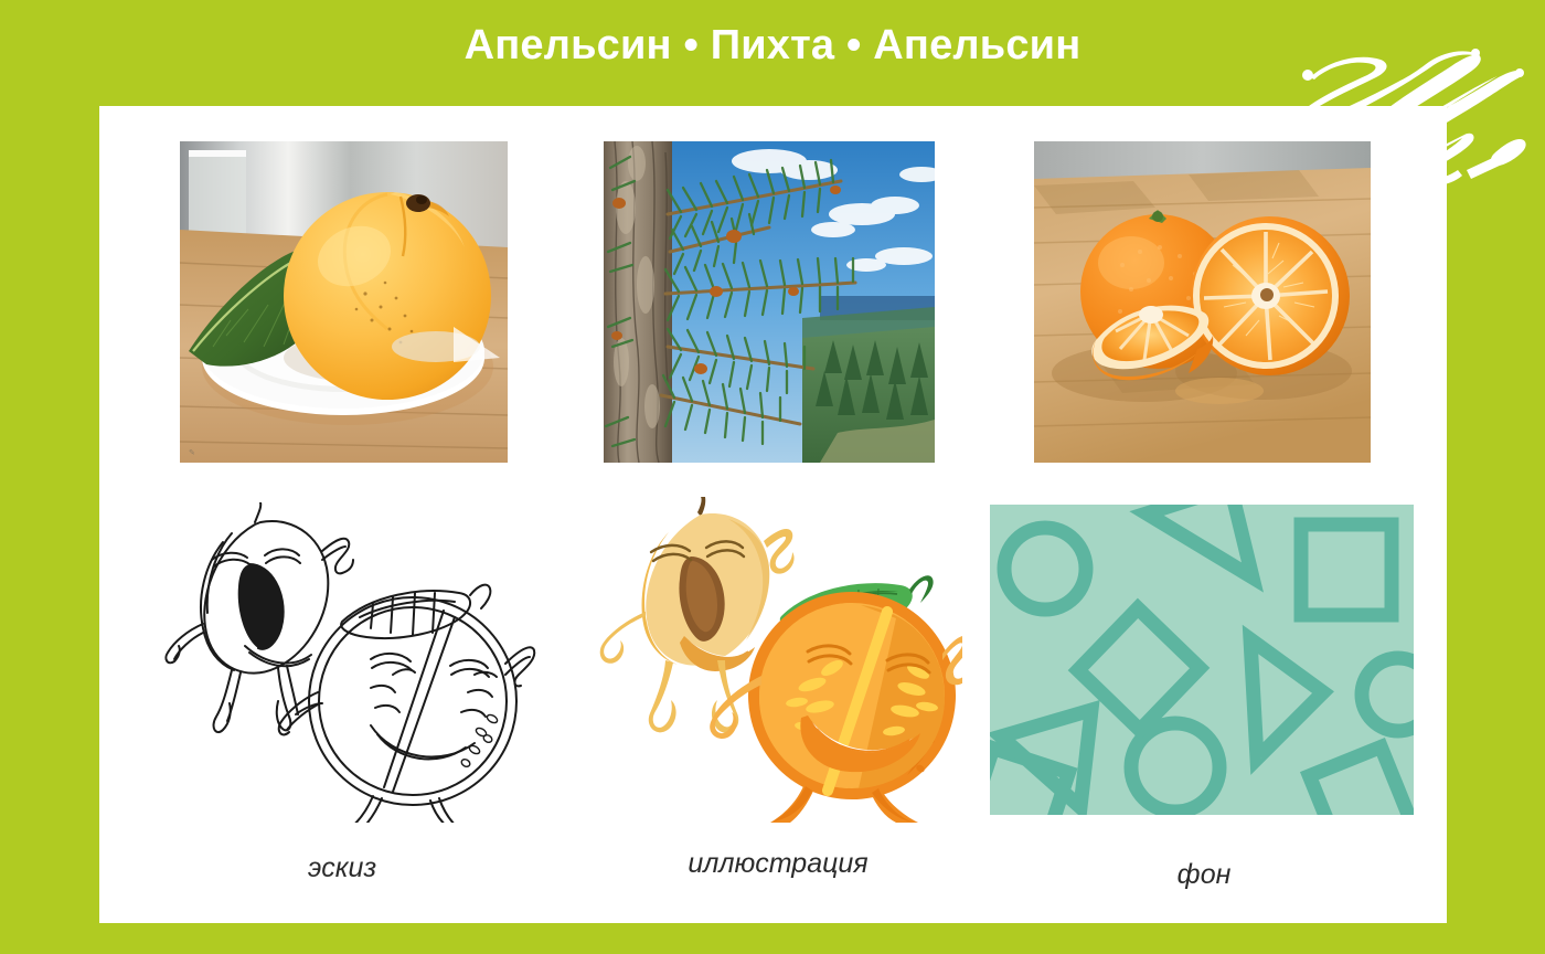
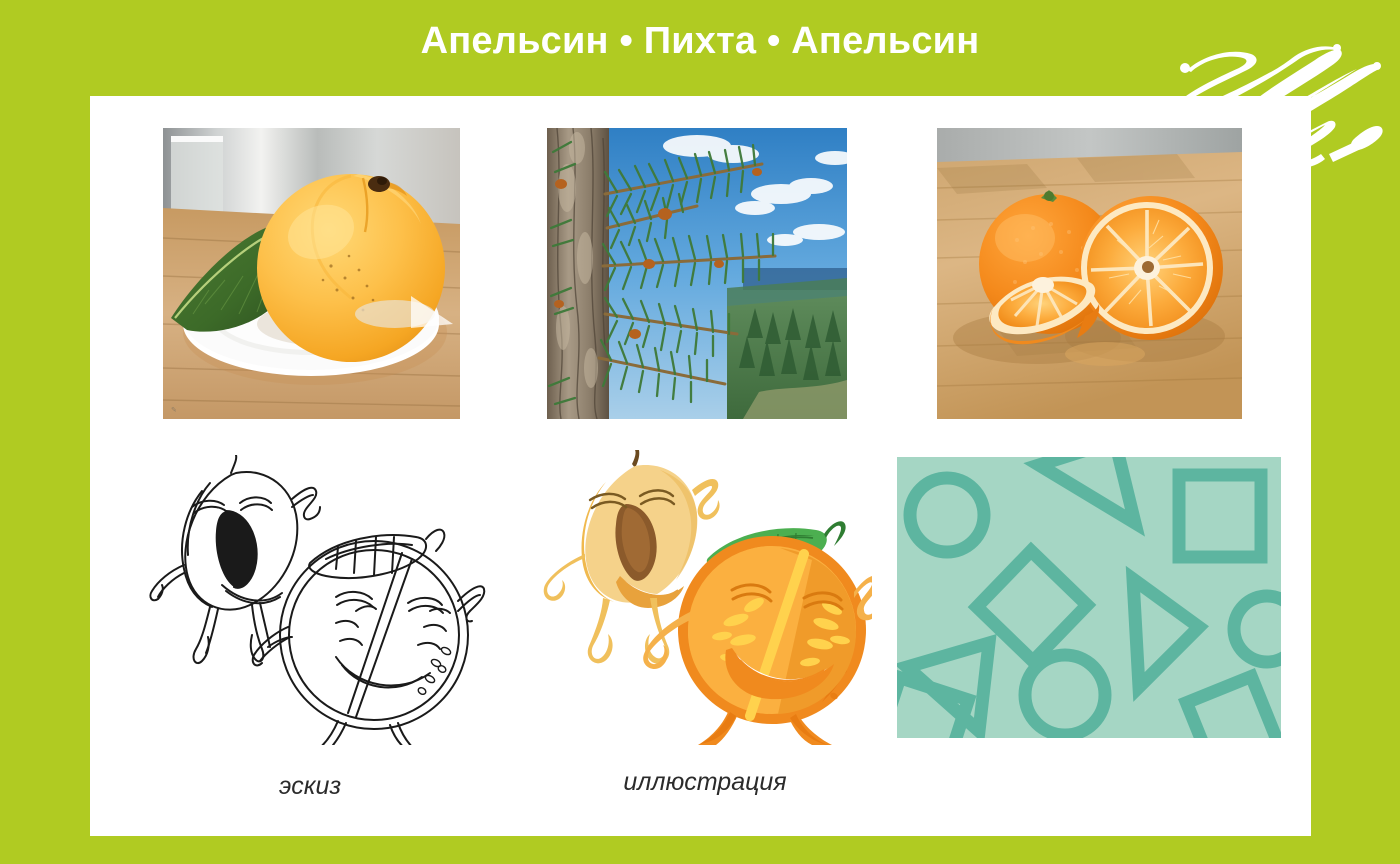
  Апельсин • Пихта • Апельсин
  эскиз
  иллюстрация
- фон
